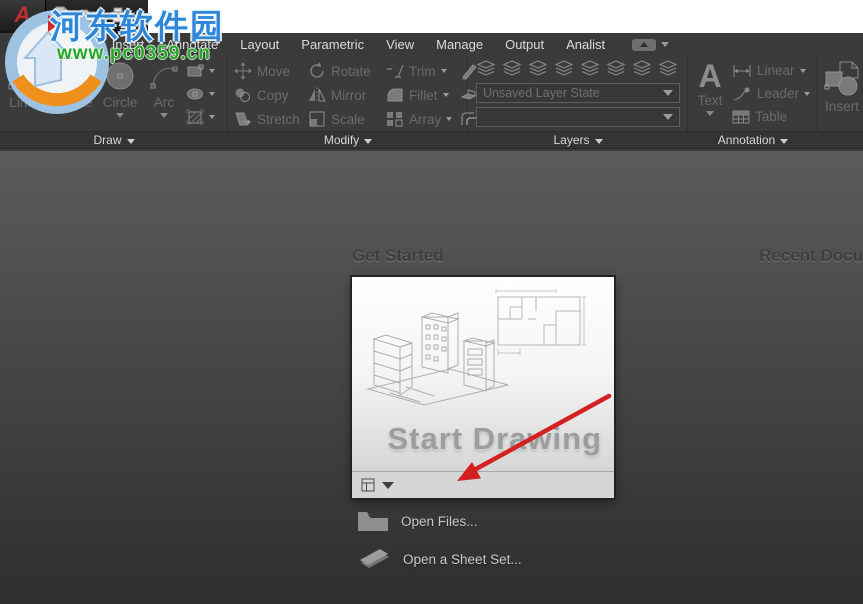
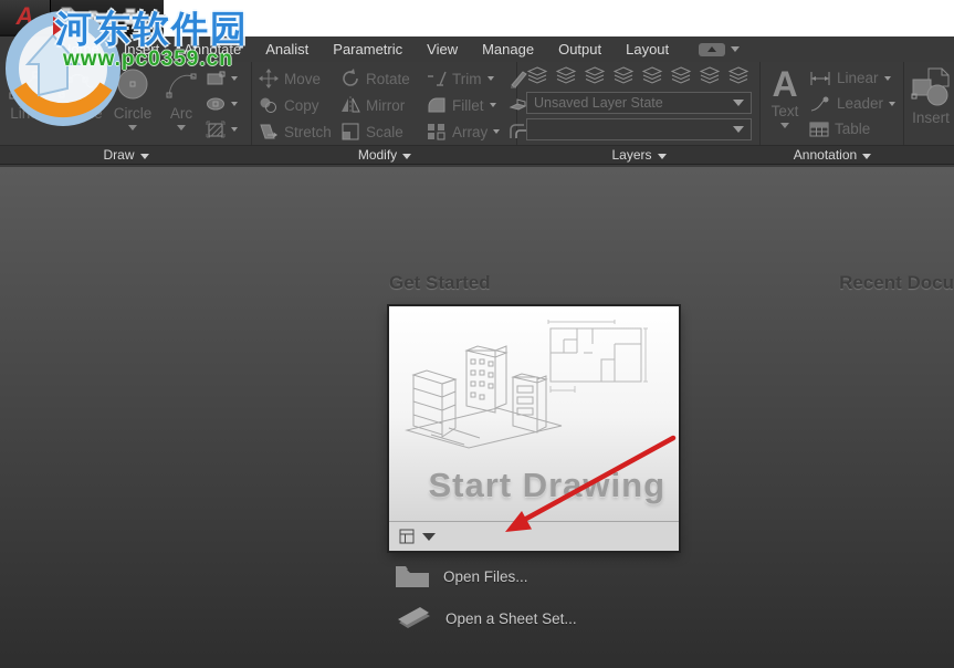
  A
  Insert
  Annotate
- Layout
+ Analist
  Parametric
  View
  Manage
  Output
- Analist
+ Layout
  Lin
  Circle
  Arc
  Move
  Rotate
  Trim
  Copy
  Mirror
  Fillet
  Stretch
  Scale
  Array
  Unsaved Layer State
  A
  Text
  Linear
  Leader
  Table
  Insert
  Draw
  Modify
  Layers
  Annotation
  Get Started
  Recent Docu
  Start Drawing
  Open Files...
  Open a Sheet Set...
  河东软件园
  www.pc0359.cn
